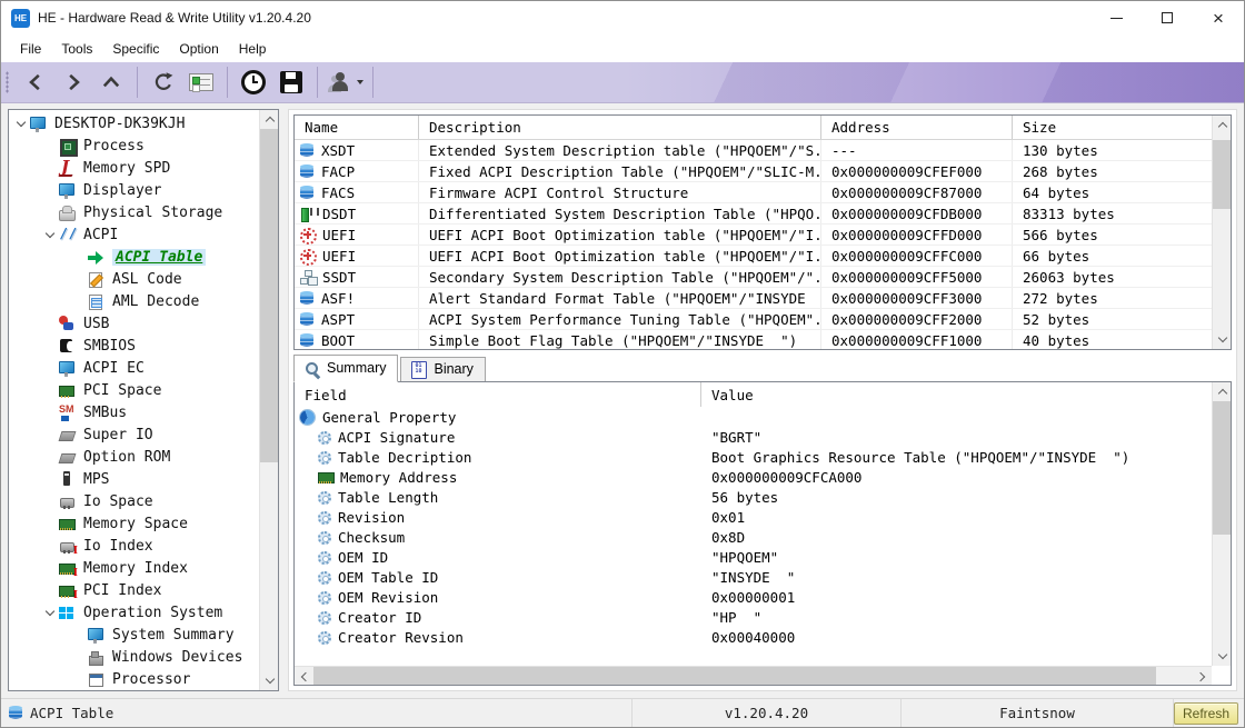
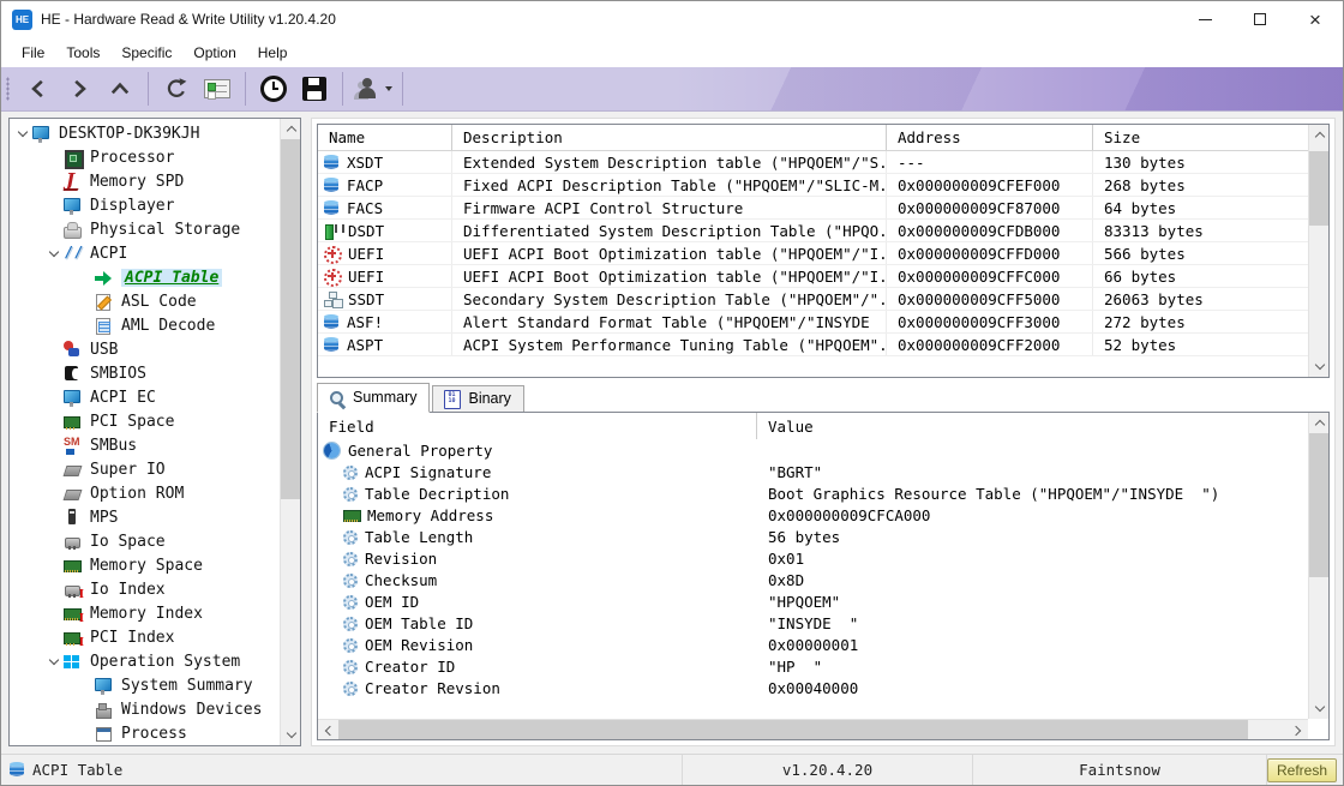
  HE
  HE - Hardware Read & Write Utility v1.20.4.20
  ×
  File
  Tools
  Specific
  Option
  Help
  DESKTOP-DK39KJH
- Process
+ Processor
  Memory SPD
  Displayer
  Physical Storage
  ACPI
  ACPI Table
  ASL Code
  AML Decode
  USB
  SMBIOS
  ACPI EC
  PCI Space
  SMBus
  Super IO
  Option ROM
  MPS
  Io Space
  Memory Space
  Io Index
  Memory Index
  PCI Index
  Operation System
  System Summary
  Windows Devices
- Processor
+ Process
  Name
  Description
  Address
  Size
  XSDT
  Extended System Description table ("HPQOEM"/"S.
  ---
  130 bytes
  FACP
  Fixed ACPI Description Table ("HPQOEM"/"SLIC-M.
  0x000000009CFEF000
  268 bytes
  FACS
  Firmware ACPI Control Structure
  0x000000009CF87000
  64 bytes
  DSDT
  Differentiated System Description Table ("HPQO.
  0x000000009CFDB000
  83313 bytes
  UEFI
  UEFI ACPI Boot Optimization table ("HPQOEM"/"I.
  0x000000009CFFD000
  566 bytes
  UEFI
  UEFI ACPI Boot Optimization table ("HPQOEM"/"I.
  0x000000009CFFC000
  66 bytes
  SSDT
  Secondary System Description Table ("HPQOEM"/".
  0x000000009CFF5000
  26063 bytes
  ASF!
  Alert Standard Format Table ("HPQOEM"/"INSYDE
  0x000000009CFF3000
  272 bytes
  ASPT
  ACPI System Performance Tuning Table ("HPQOEM".
  0x000000009CFF2000
  52 bytes
- BOOT
- Simple Boot Flag Table ("HPQOEM"/"INSYDE ")
- 0x000000009CFF1000
- 40 bytes
  Summary
  Binary
  Field
  Value
  General Property
  ACPI Signature
  "BGRT"
  Table Decription
  Boot Graphics Resource Table ("HPQOEM"/"INSYDE ")
  Memory Address
  0x000000009CFCA000
  Table Length
  56 bytes
  Revision
  0x01
  Checksum
  0x8D
  OEM ID
  "HPQOEM"
  OEM Table ID
  "INSYDE "
  OEM Revision
  0x00000001
  Creator ID
  "HP "
  Creator Revsion
  0x00040000
  ACPI Table
  v1.20.4.20
  Faintsnow
  Refresh
